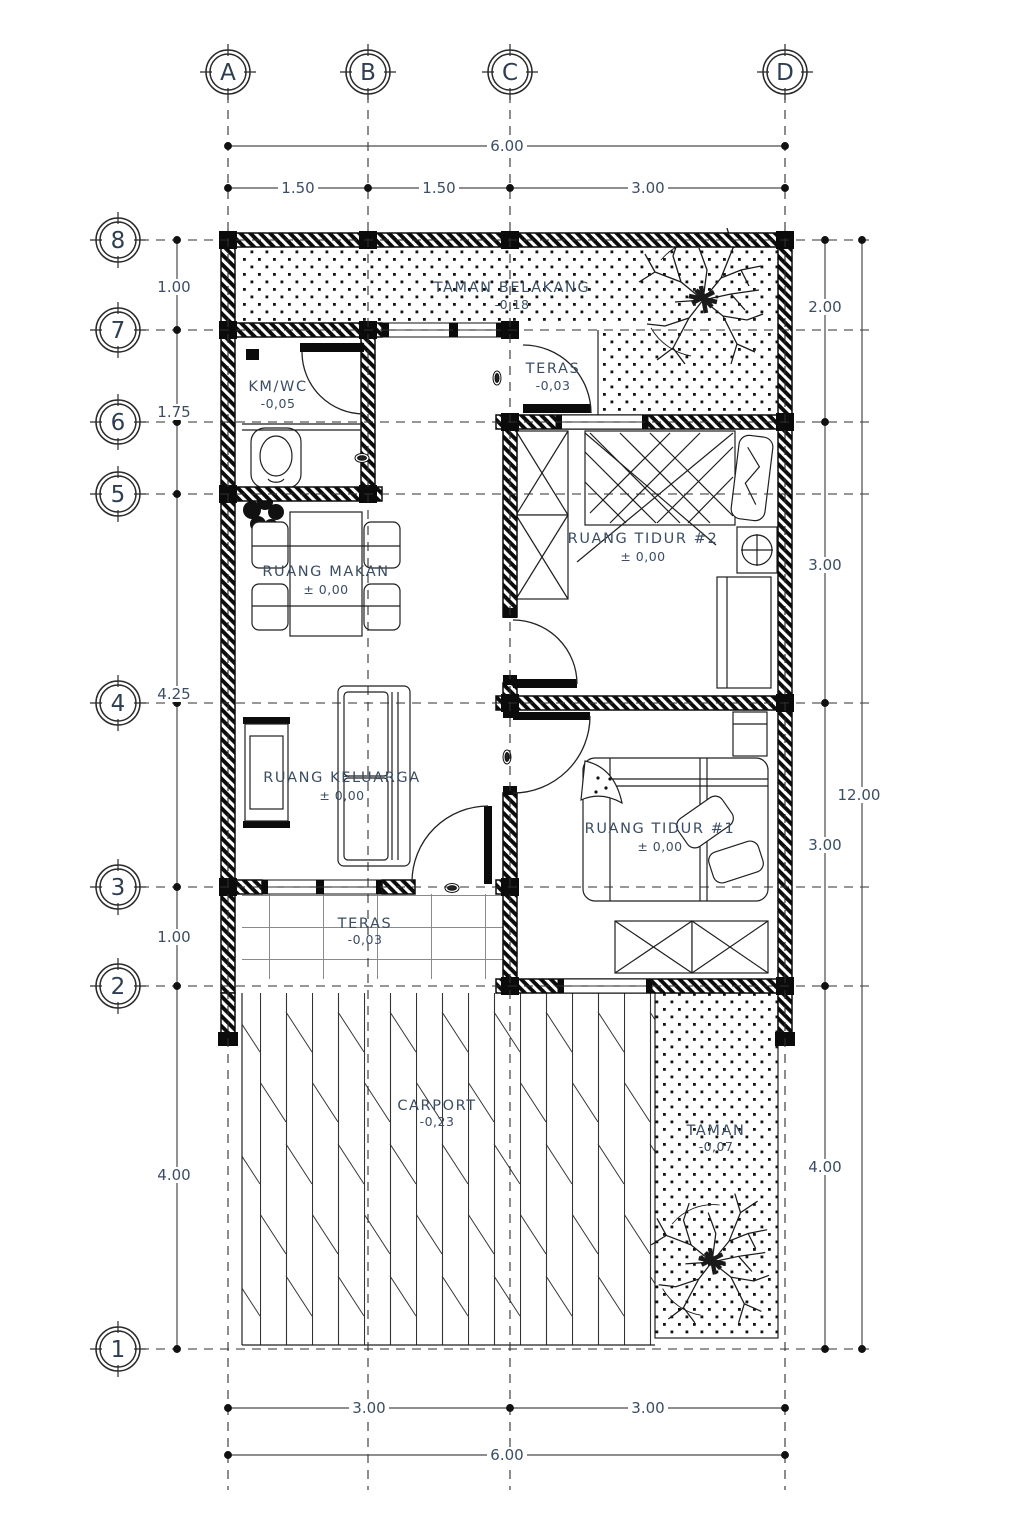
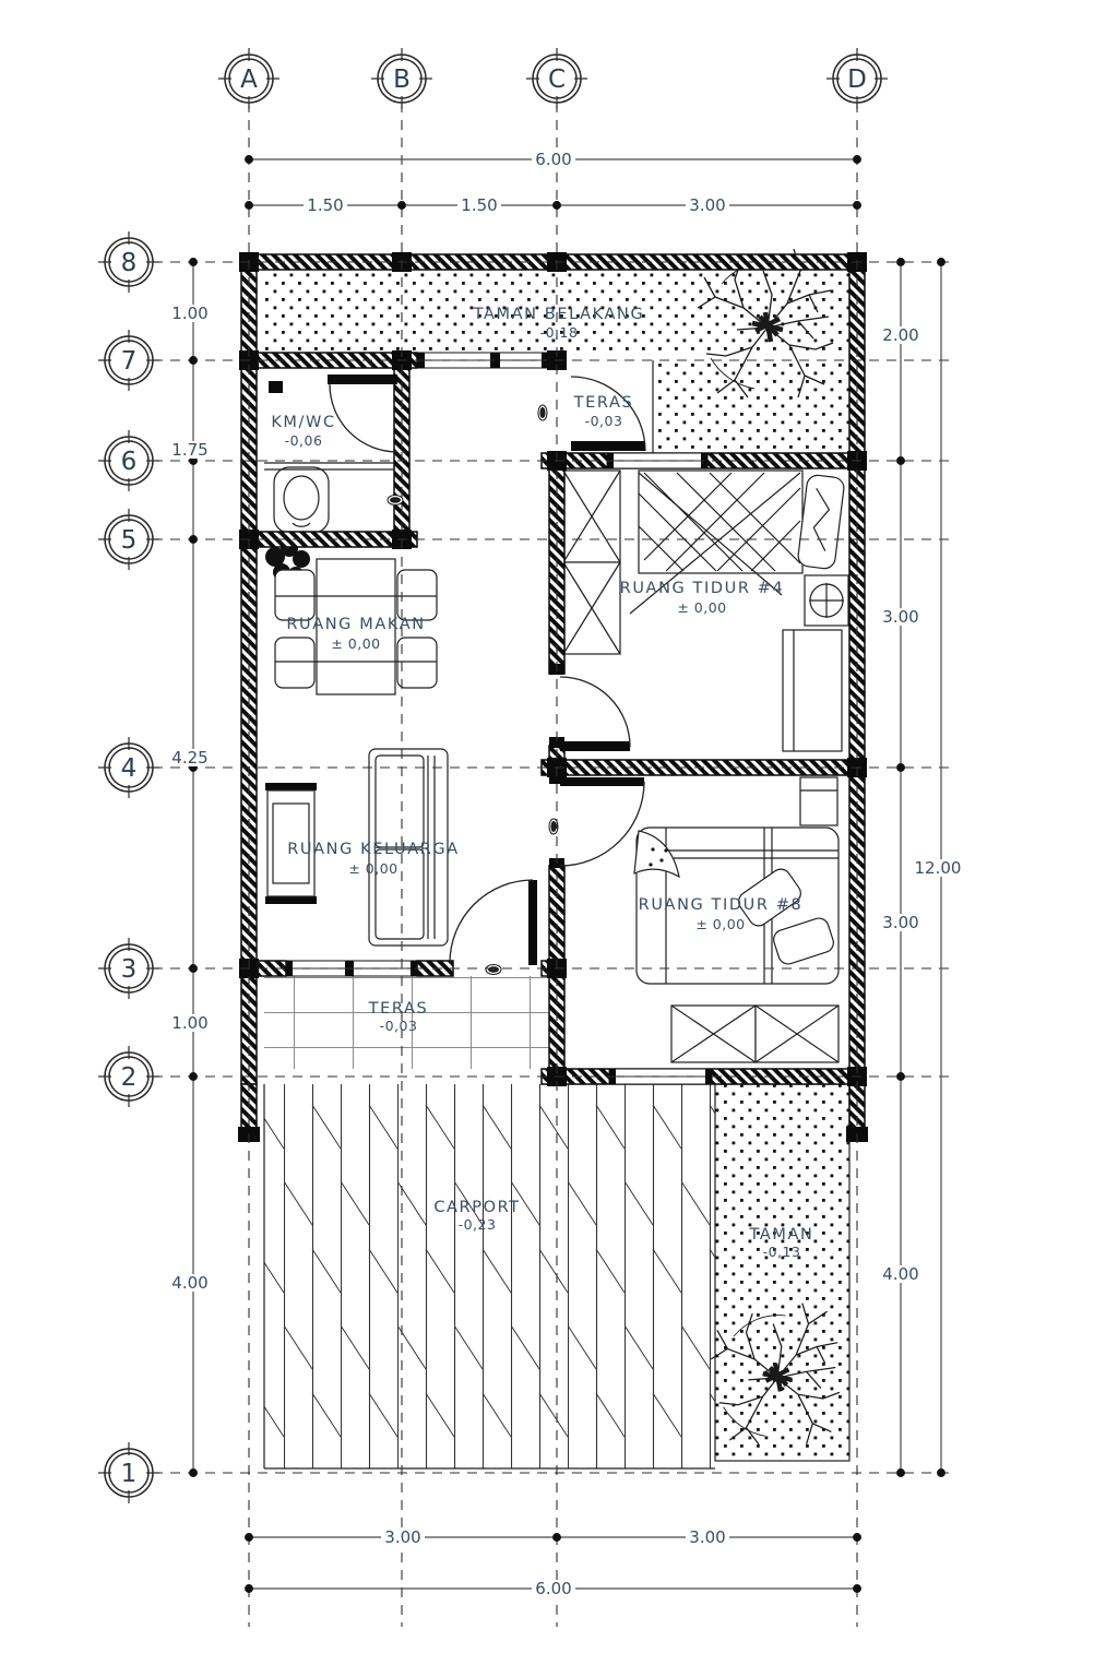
  A
  B
  C
  D
  8
  7
  6
  5
  4
  3
  2
  1
  6.00
  1.50
  1.50
  3.00
  3.00
  3.00
  6.00
  1.00
  1.75
  4.25
  1.00
  4.00
  2.00
  3.00
  3.00
  4.00
  12.00
  TAMAN BELAKANG
  -0,18
  KM/WC
- -0,05
+ -0,06
  TERAS
  -0,03
- RUANG TIDUR #2
+ RUANG TIDUR #4
  ± 0,00
  RUANG MAKAN
  ± 0,00
  RUANG KELUARGA
  ± 0,00
- RUANG TIDUR #1
+ RUANG TIDUR #8
  ± 0,00
  TERAS
  -0,03
  CARPORT
  -0,23
  TAMAN
- -0,07
+ -0,13
